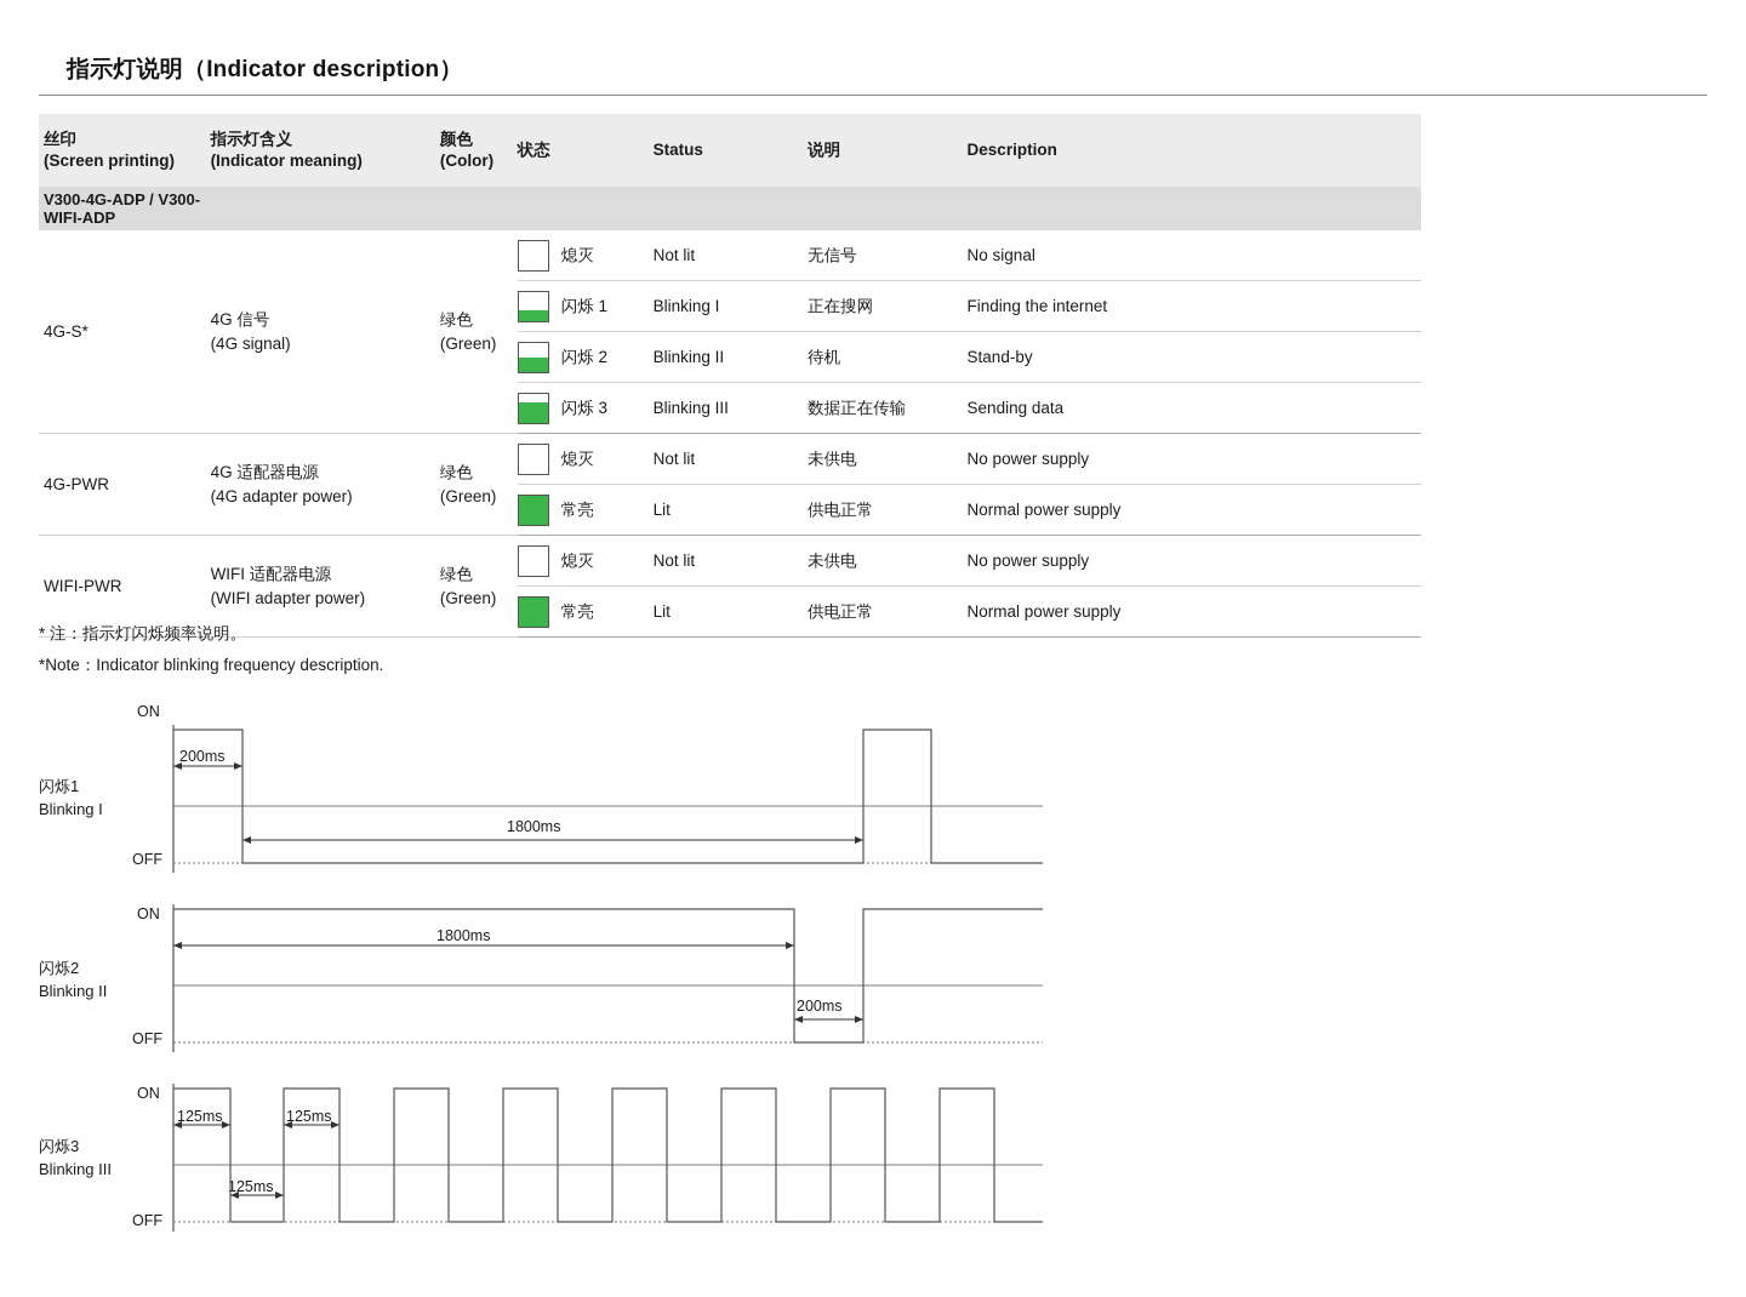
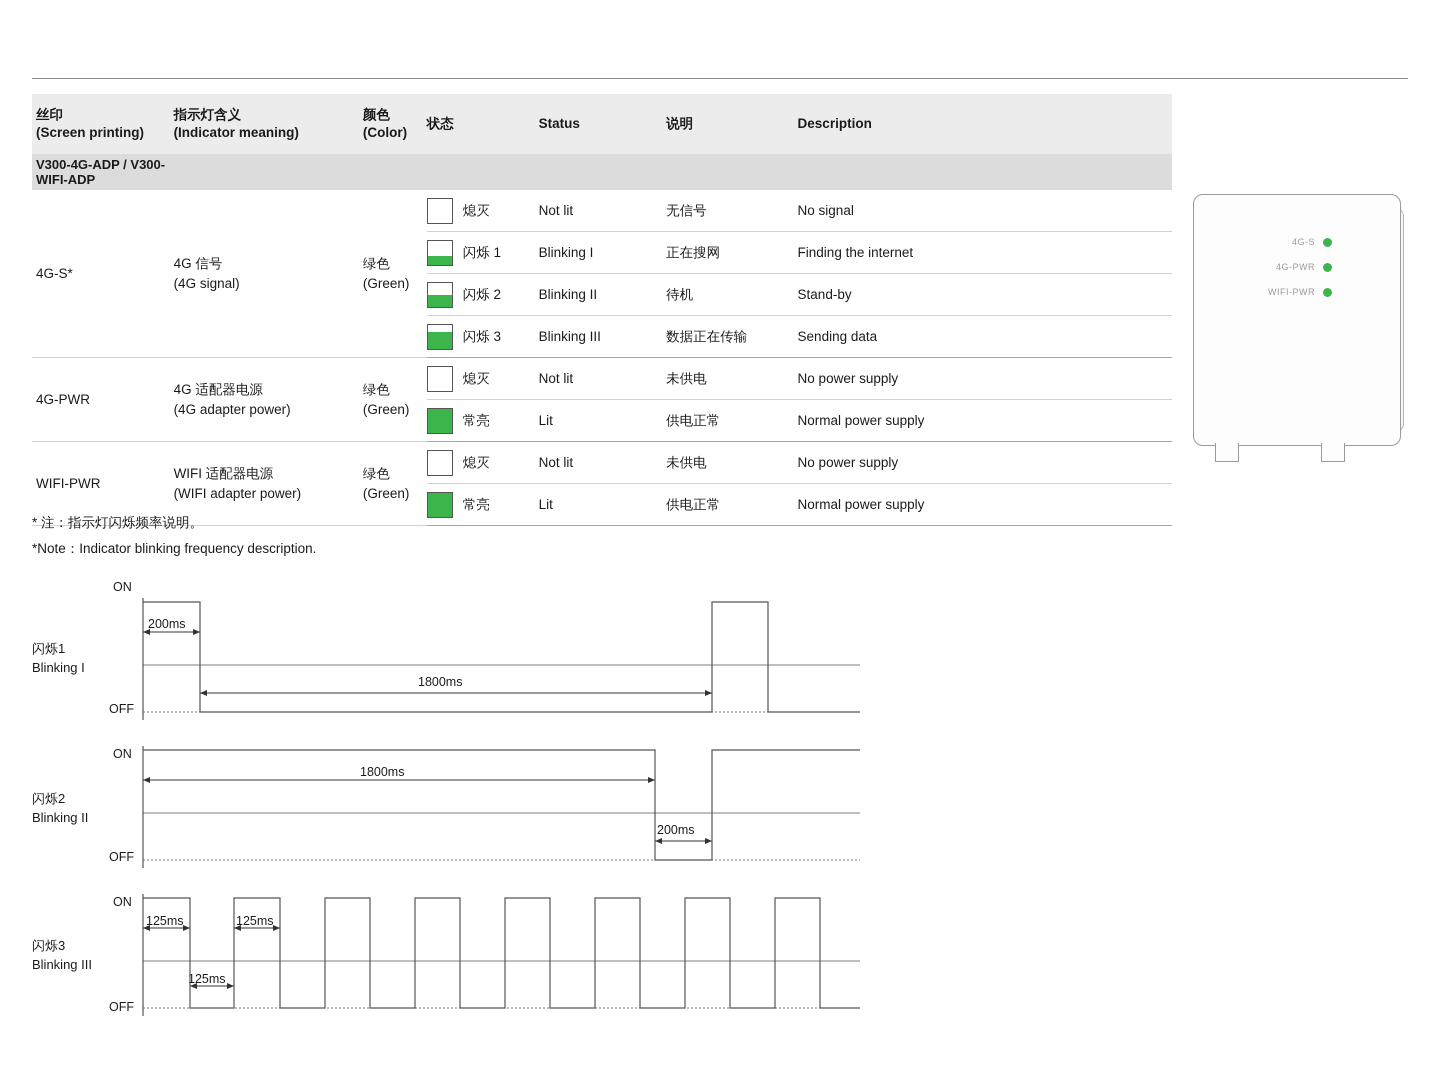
- 指示灯说明（Indicator description）
  丝印 (Screen printing)	指示灯含义 (Indicator meaning)	颜色 (Color)	状态	Status	说明	Description
  V300-4G-ADP / V300-WIFI-ADP
  4G-S*	4G 信号 (4G signal)	绿色 (Green)	熄灭	Not lit	无信号	No signal
  闪烁 1	Blinking I	正在搜网	Finding the internet
  闪烁 2	Blinking II	待机	Stand-by
  闪烁 3	Blinking III	数据正在传输	Sending data
  4G-PWR	4G 适配器电源 (4G adapter power)	绿色 (Green)	熄灭	Not lit	未供电	No power supply
  常亮	Lit	供电正常	Normal power supply
  WIFI-PWR	WIFI 适配器电源 (WIFI adapter power)	绿色 (Green)	熄灭	Not lit	未供电	No power supply
  常亮	Lit	供电正常	Normal power supply
  * 注：指示灯闪烁频率说明。
  *Note：Indicator blinking frequency description.
+ 4G-S
+ 4G-PWR
+ WIFI-PWR
  闪烁1
  Blinking I
  ON
  OFF
  200ms
  1800ms
  闪烁2
  Blinking II
  ON
  OFF
  1800ms
  200ms
  闪烁3
  Blinking III
  ON
  OFF
  125ms
  125ms
  125ms
